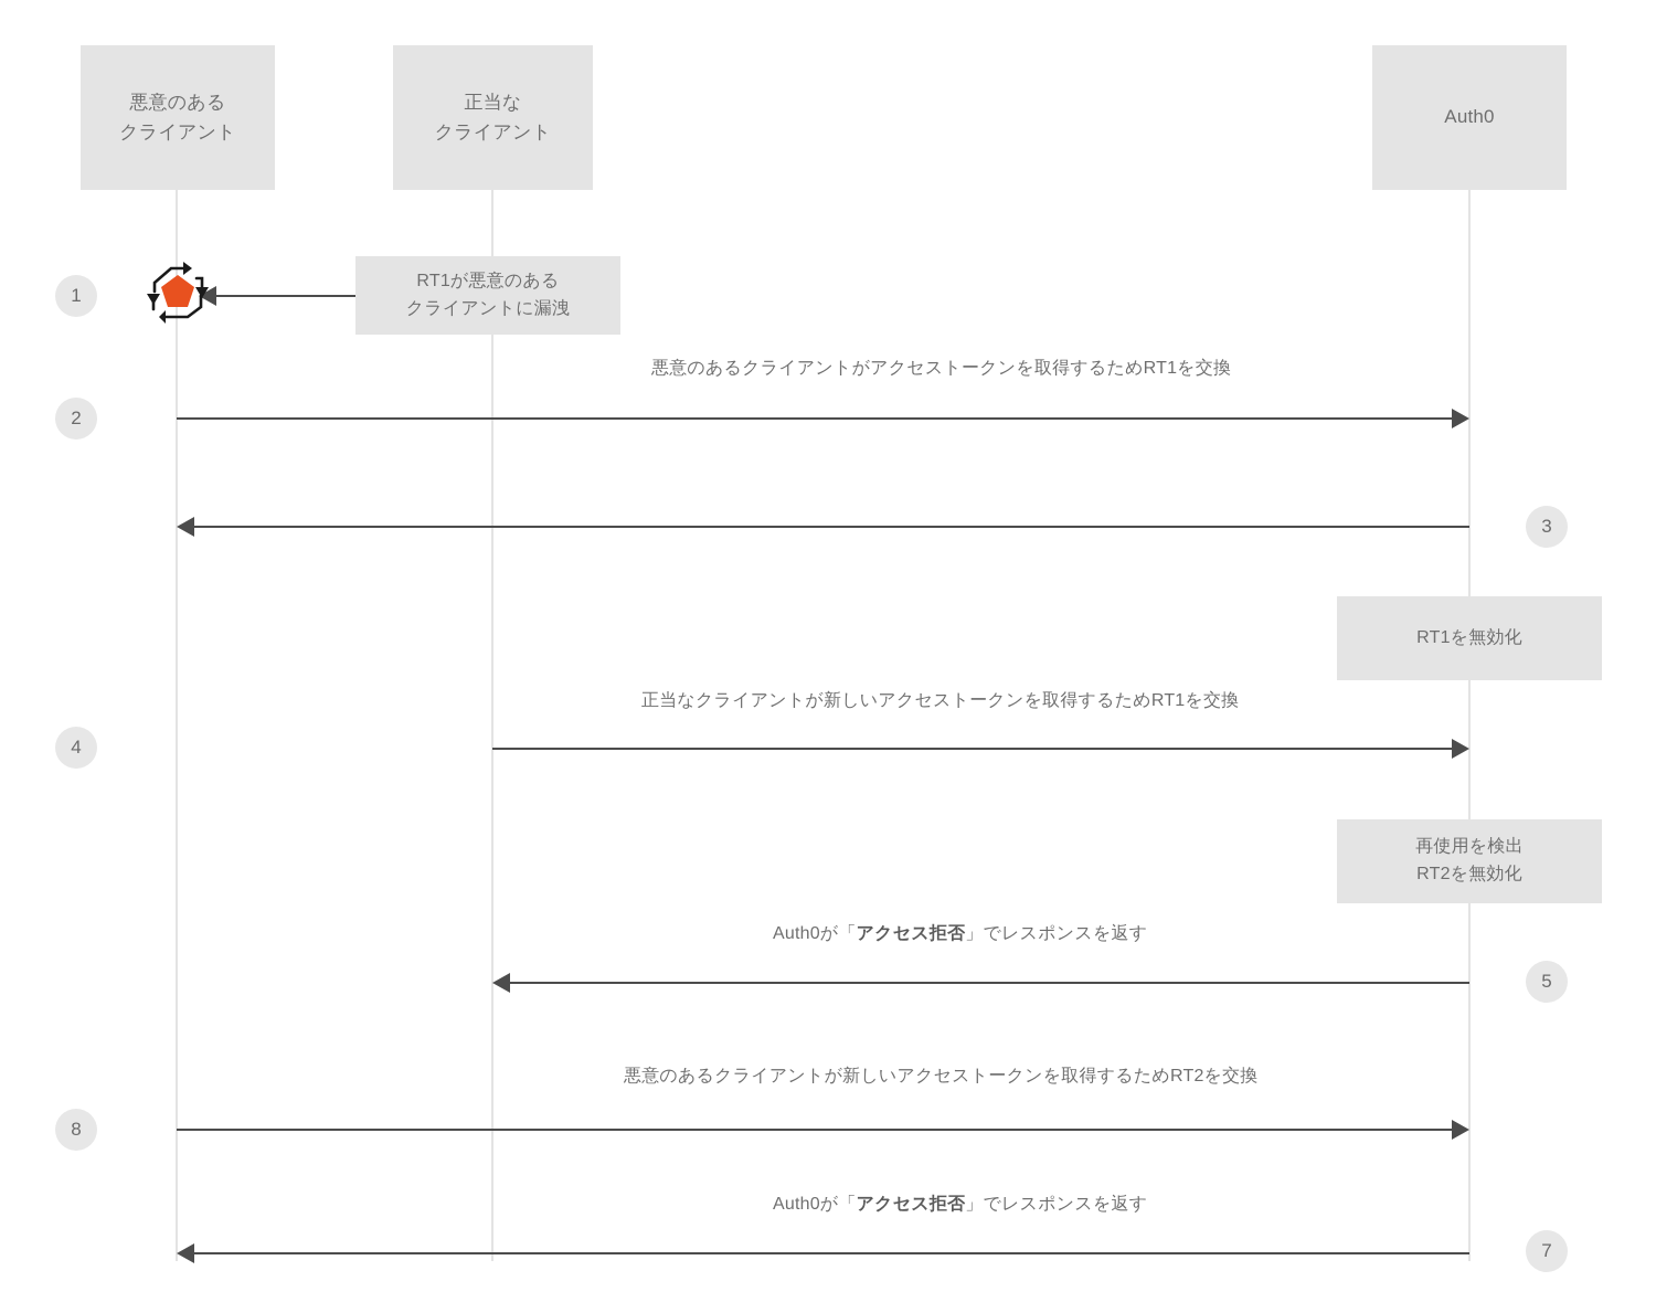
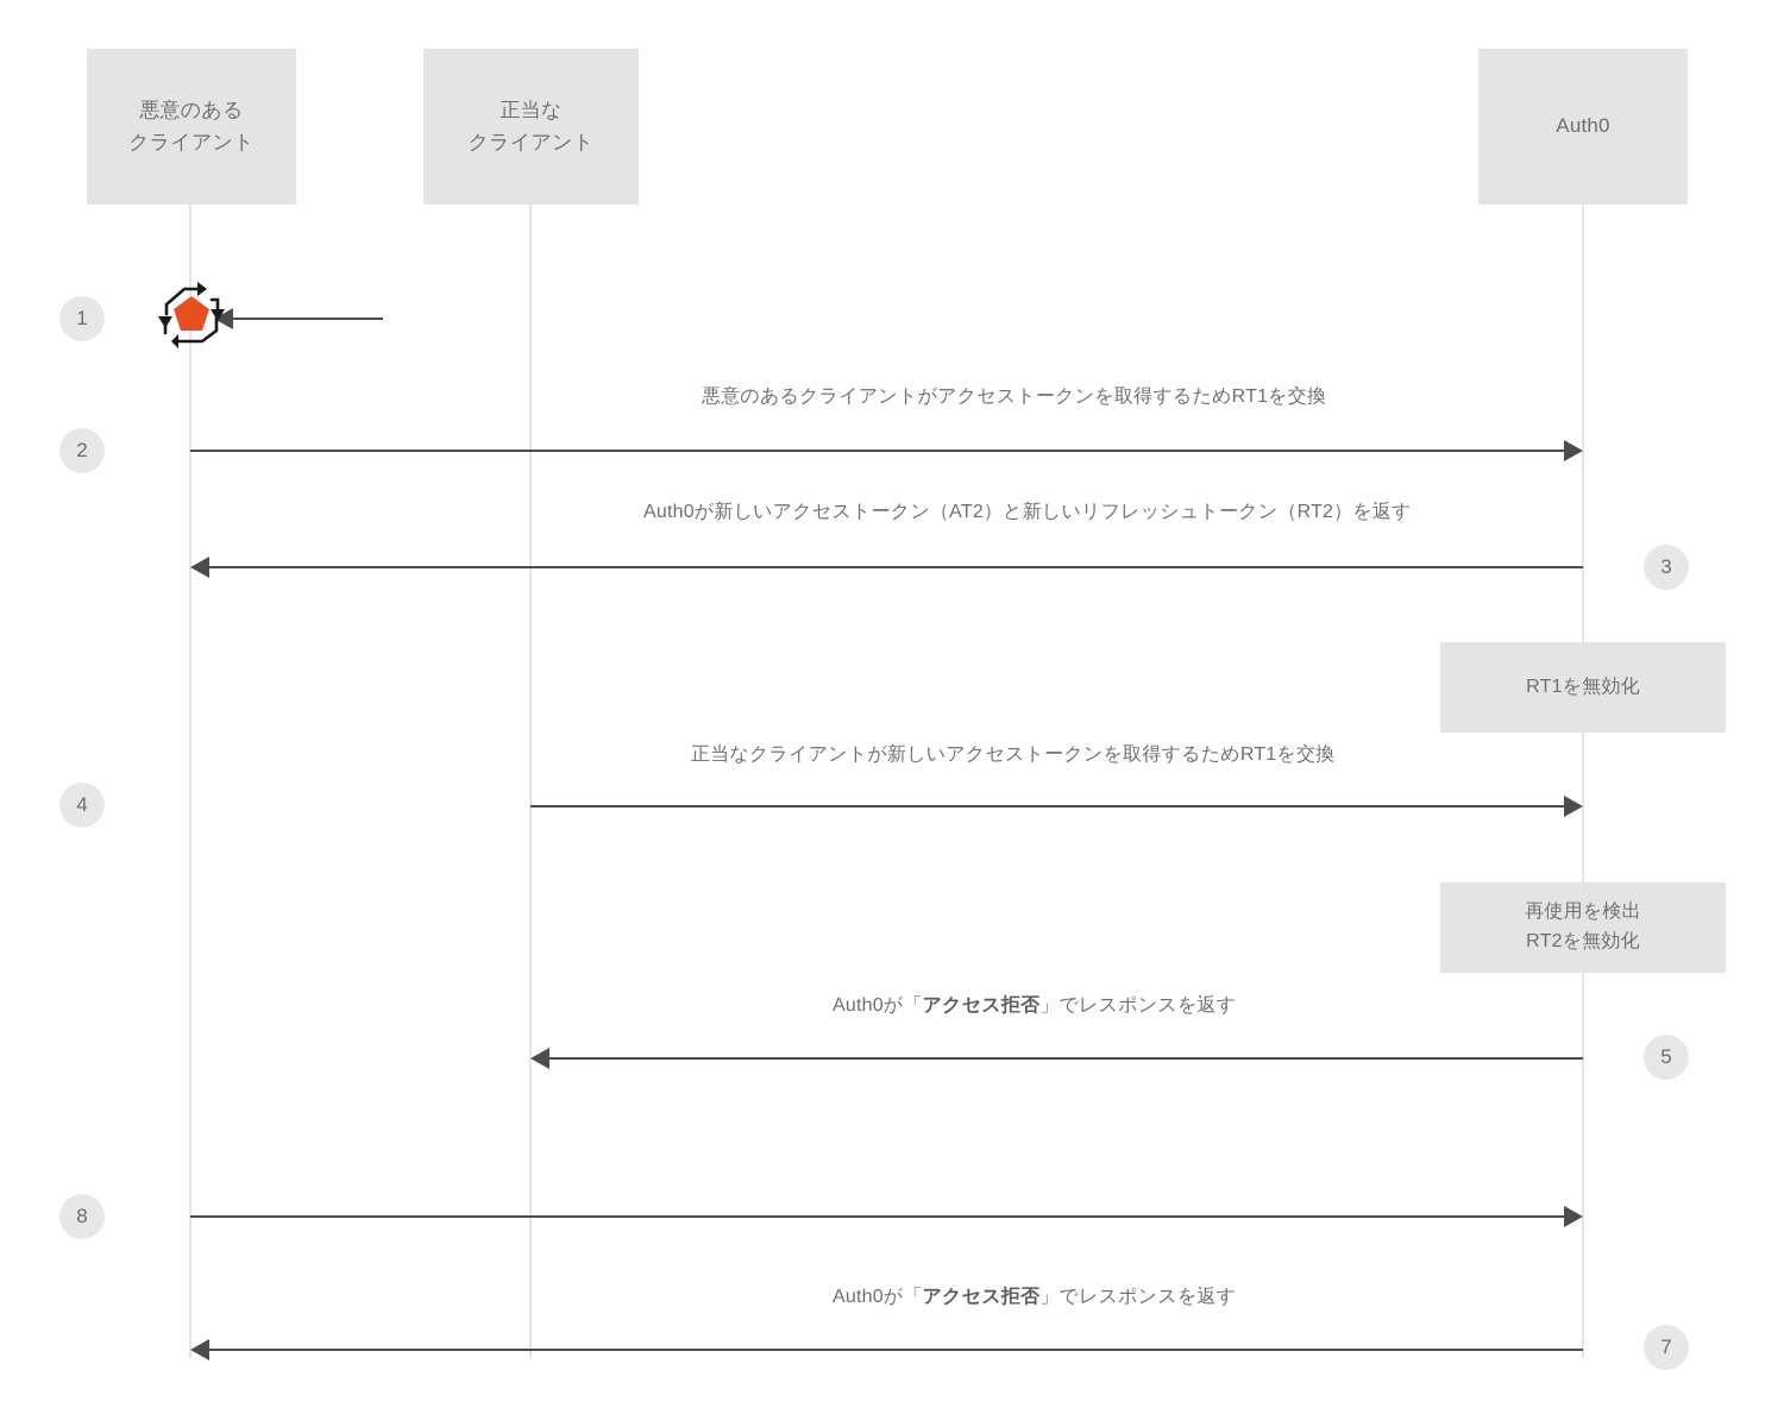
  悪意のある
  クライアント
  正当な
  クライアント
  Auth0
  1
- RT1が悪意のある
- クライアントに漏洩
  2
  悪意のあるクライアントがアクセストークンを取得するためRT1を交換
  3
+ Auth0が新しいアクセストークン（AT2）と新しいリフレッシュトークン（RT2）を返す
  RT1を無効化
  4
  正当なクライアントが新しいアクセストークンを取得するためRT1を交換
  再使用を検出
  RT2を無効化
  5
  Auth0が「アクセス拒否」でレスポンスを返す
  8
- 悪意のあるクライアントが新しいアクセストークンを取得するためRT2を交換
  7
  Auth0が「アクセス拒否」でレスポンスを返す
